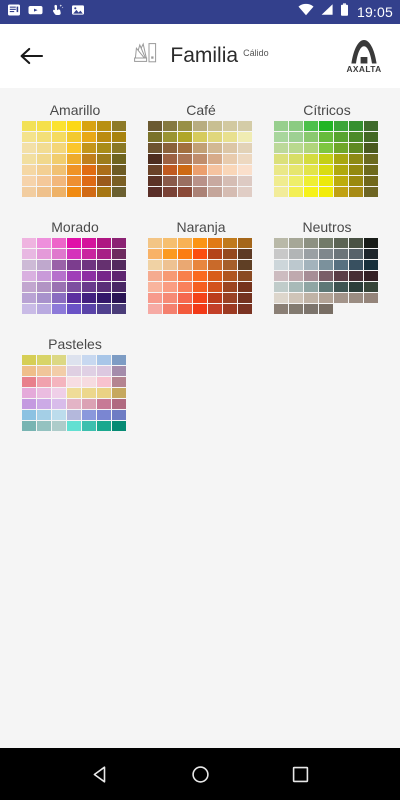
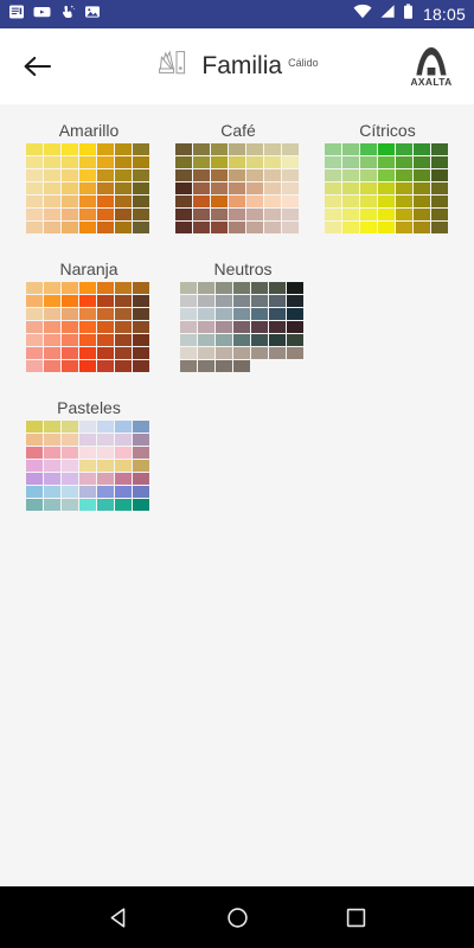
- 19:05
+ 18:05
  Familia
  Cálido
  AXALTA
  Amarillo
  Café
  Cítricos
- Morado
  Naranja
  Neutros
  Pasteles
